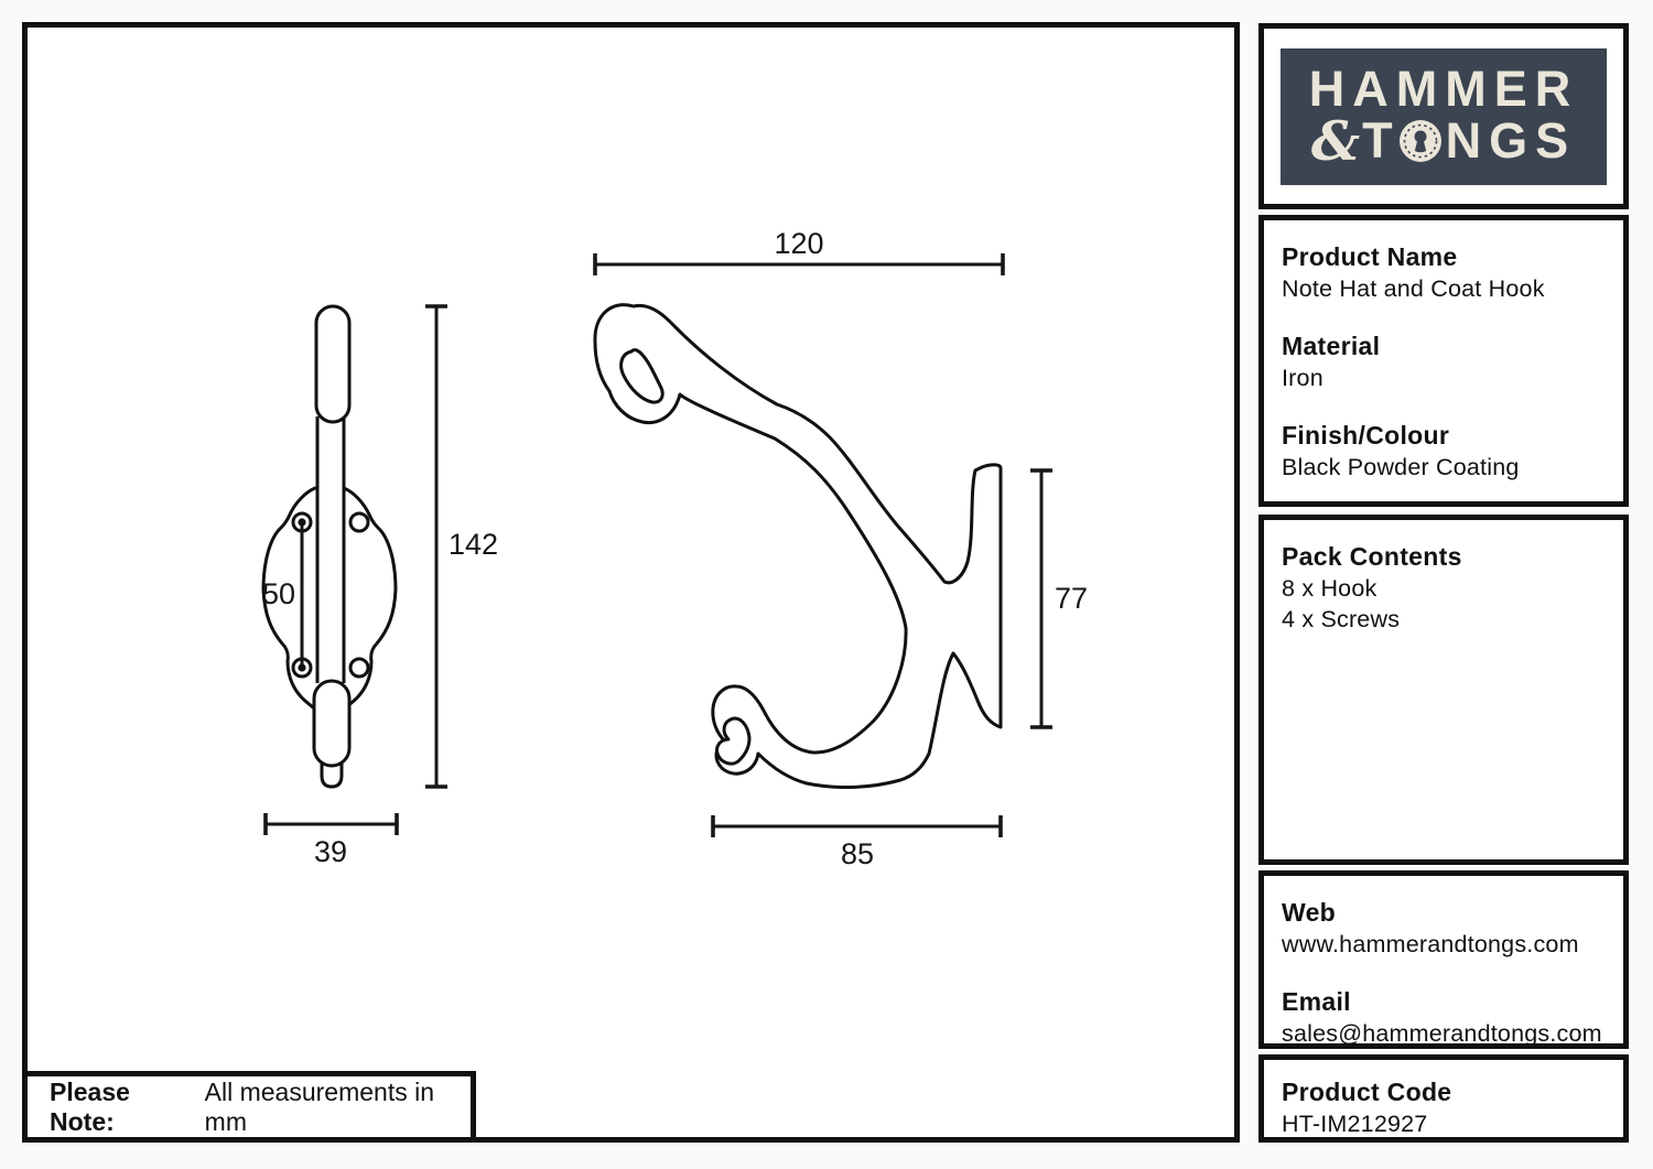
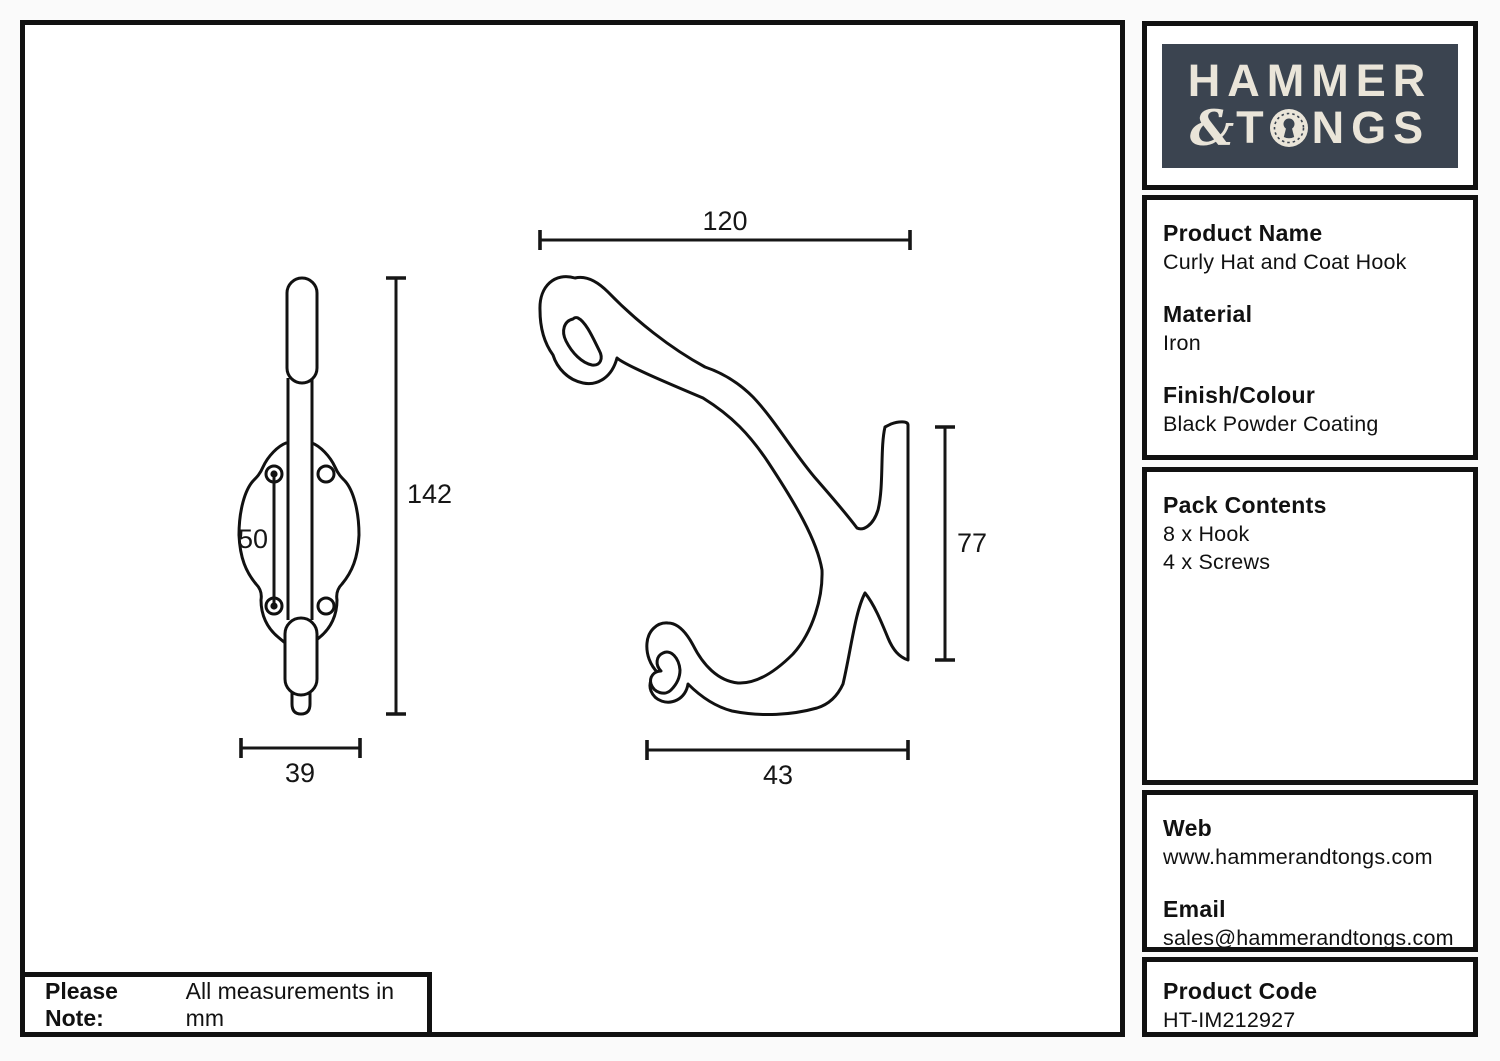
  50
  142
  39
  120
  77
- 85
+ 43
  Please Note:
  All measurements in mm
  HAMMER
  &
  T
  NGS
  Product Name
- Note Hat and Coat Hook
+ Curly Hat and Coat Hook
  Material
  Iron
  Finish/Colour
  Black Powder Coating
  Pack Contents
  8 x Hook
  4 x Screws
  Web
  www.hammerandtongs.com
  Email
  sales@hammerandtongs.com
  Product Code
  HT-IM212927
